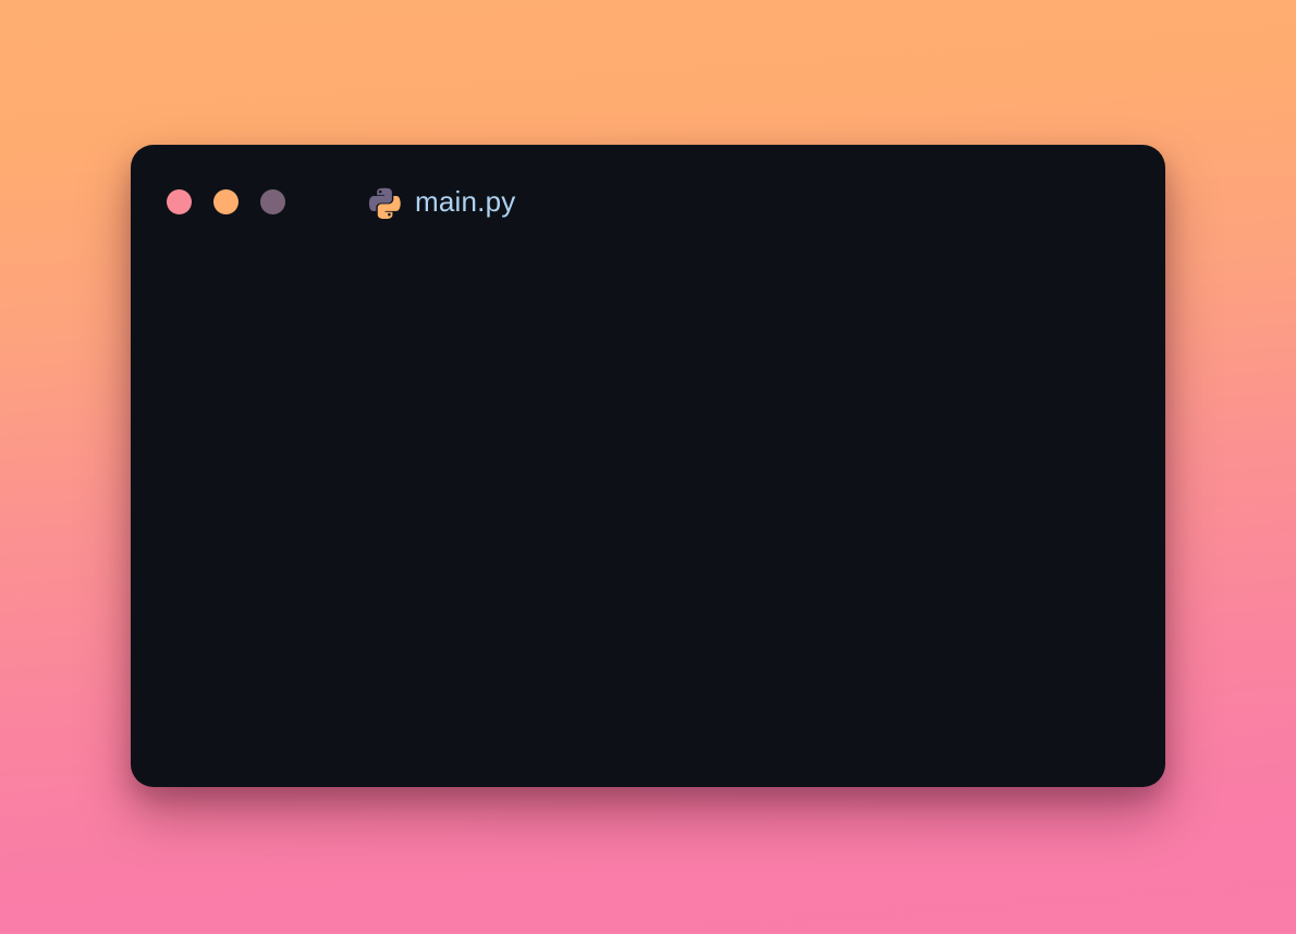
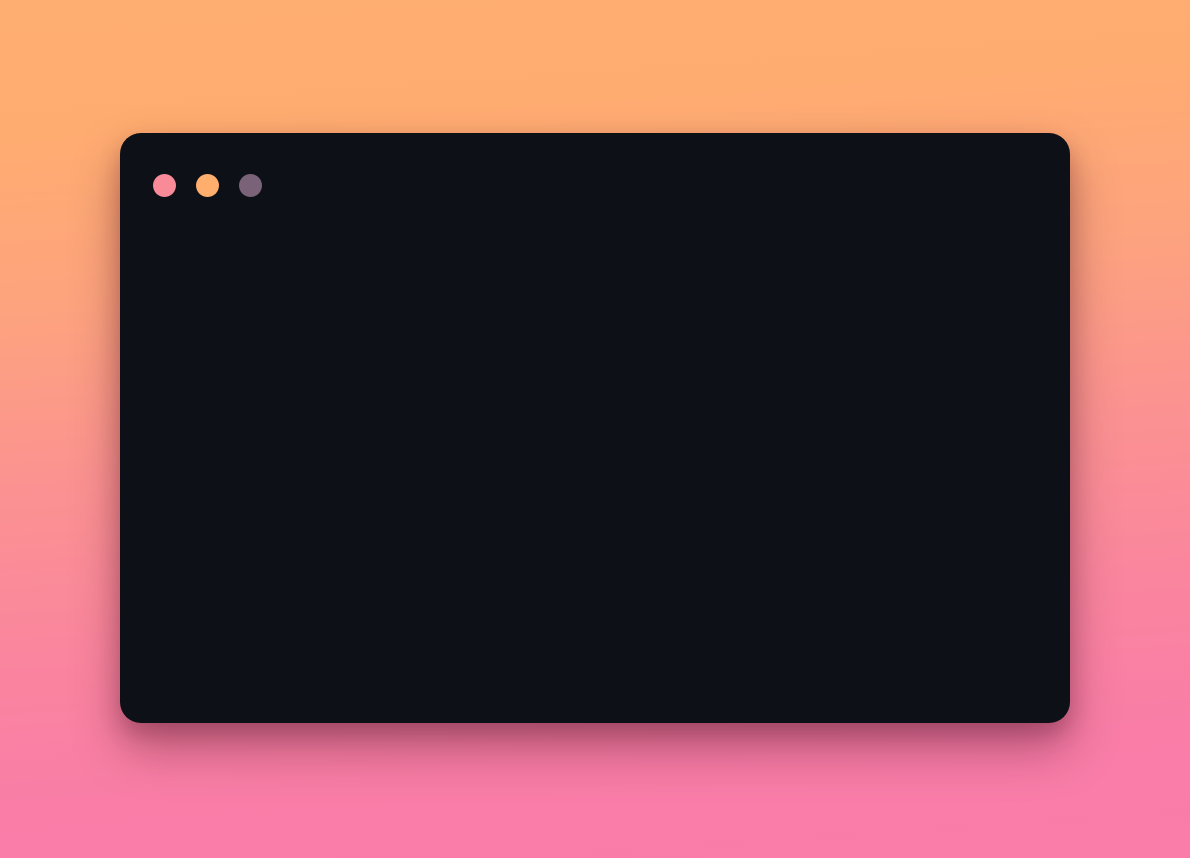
- main.py
